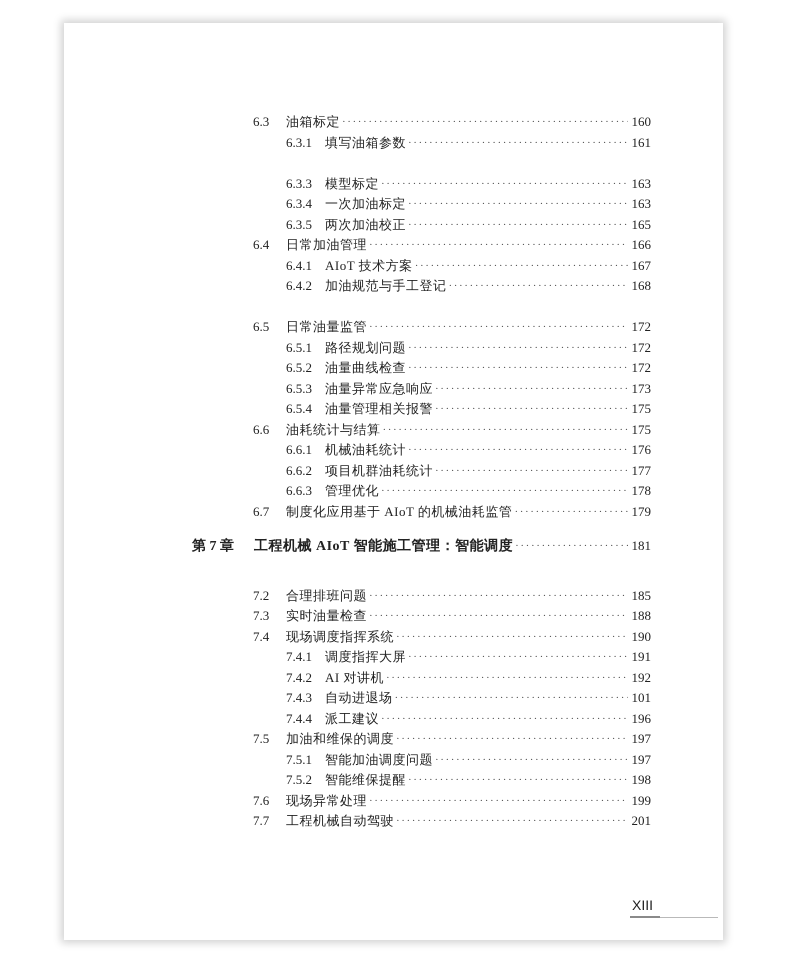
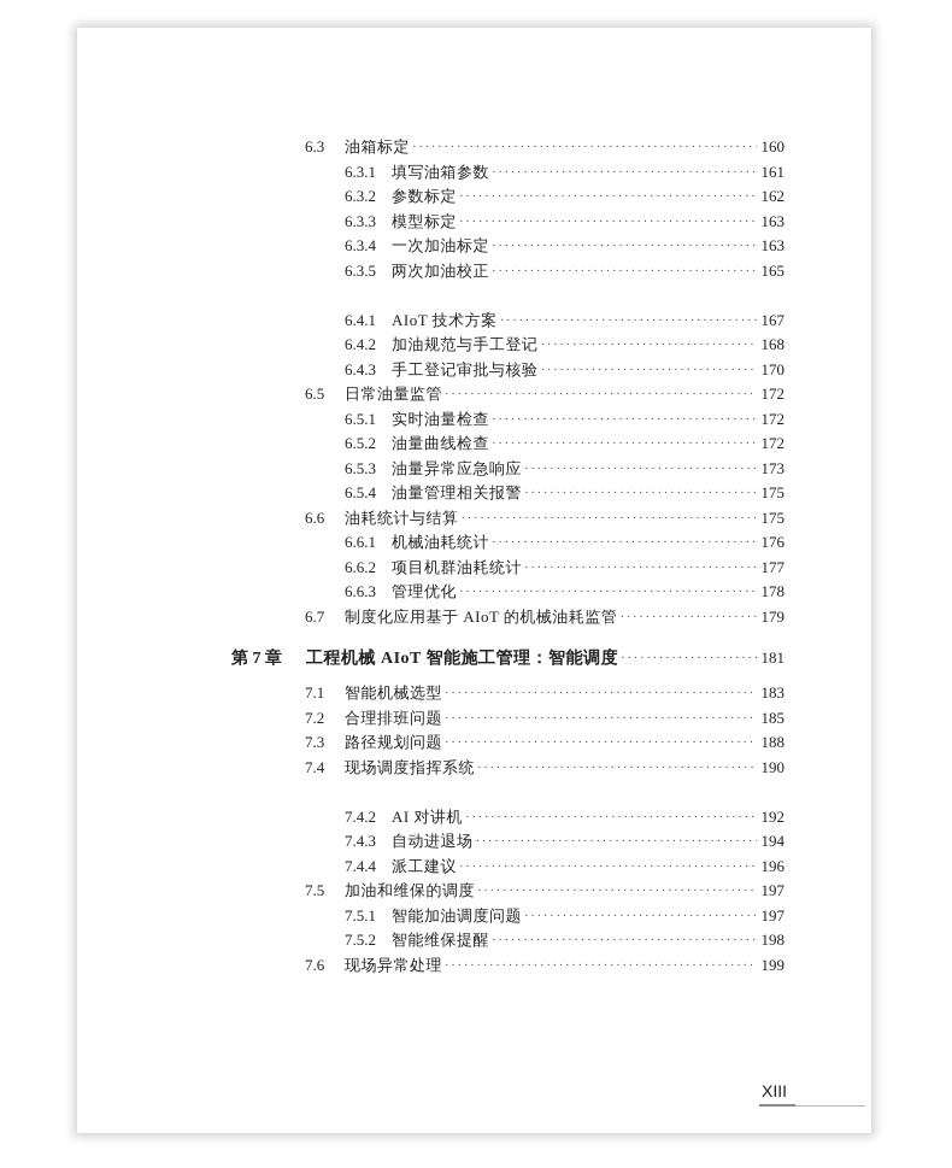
  6.3
  油箱标定
  160
  6.3.1
  填写油箱参数
  161
+ 6.3.2
+ 参数标定
+ 162
  6.3.3
  模型标定
  163
  6.3.4
  一次加油标定
  163
  6.3.5
  两次加油校正
  165
- 6.4
- 日常加油管理
- 166
  6.4.1
  AIoT 技术方案
  167
  6.4.2
  加油规范与手工登记
  168
+ 6.4.3
+ 手工登记审批与核验
+ 170
  6.5
  日常油量监管
  172
  6.5.1
- 路径规划问题
+ 实时油量检查
  172
  6.5.2
  油量曲线检查
  172
  6.5.3
  油量异常应急响应
  173
  6.5.4
  油量管理相关报警
  175
  6.6
  油耗统计与结算
  175
  6.6.1
  机械油耗统计
  176
  6.6.2
  项目机群油耗统计
  177
  6.6.3
  管理优化
  178
  6.7
  制度化应用基于 AIoT 的机械油耗监管
  179
  第 7 章
  工程机械 AIoT 智能施工管理：智能调度
  181
+ 7.1
+ 智能机械选型
+ 183
  7.2
  合理排班问题
  185
  7.3
- 实时油量检查
+ 路径规划问题
  188
  7.4
  现场调度指挥系统
  190
- 7.4.1
- 调度指挥大屏
- 191
  7.4.2
  AI 对讲机
  192
  7.4.3
  自动进退场
- 101
+ 194
  7.4.4
  派工建议
  196
  7.5
  加油和维保的调度
  197
  7.5.1
  智能加油调度问题
  197
  7.5.2
  智能维保提醒
  198
  7.6
  现场异常处理
  199
- 7.7
- 工程机械自动驾驶
- 201
  XIII
